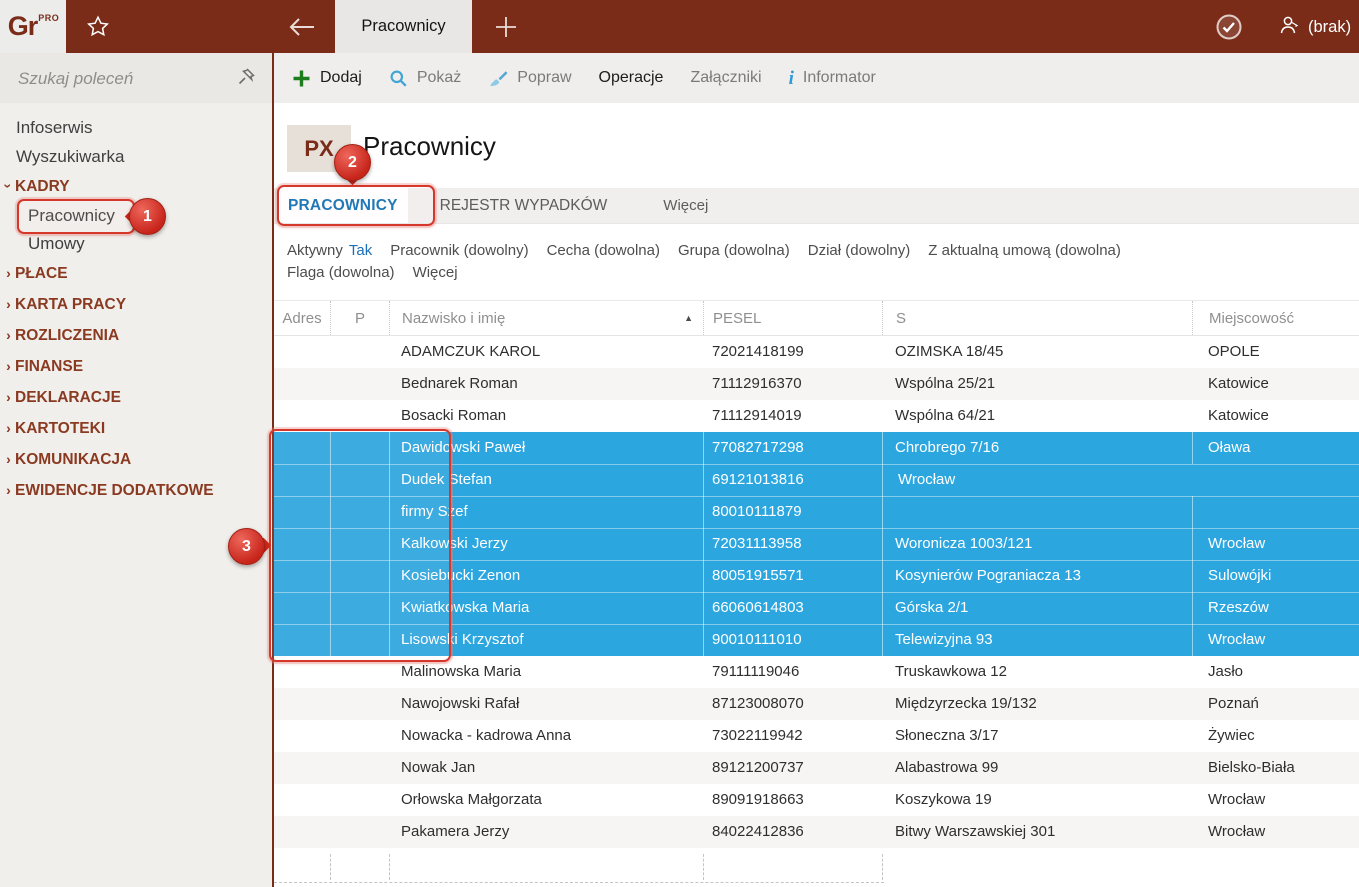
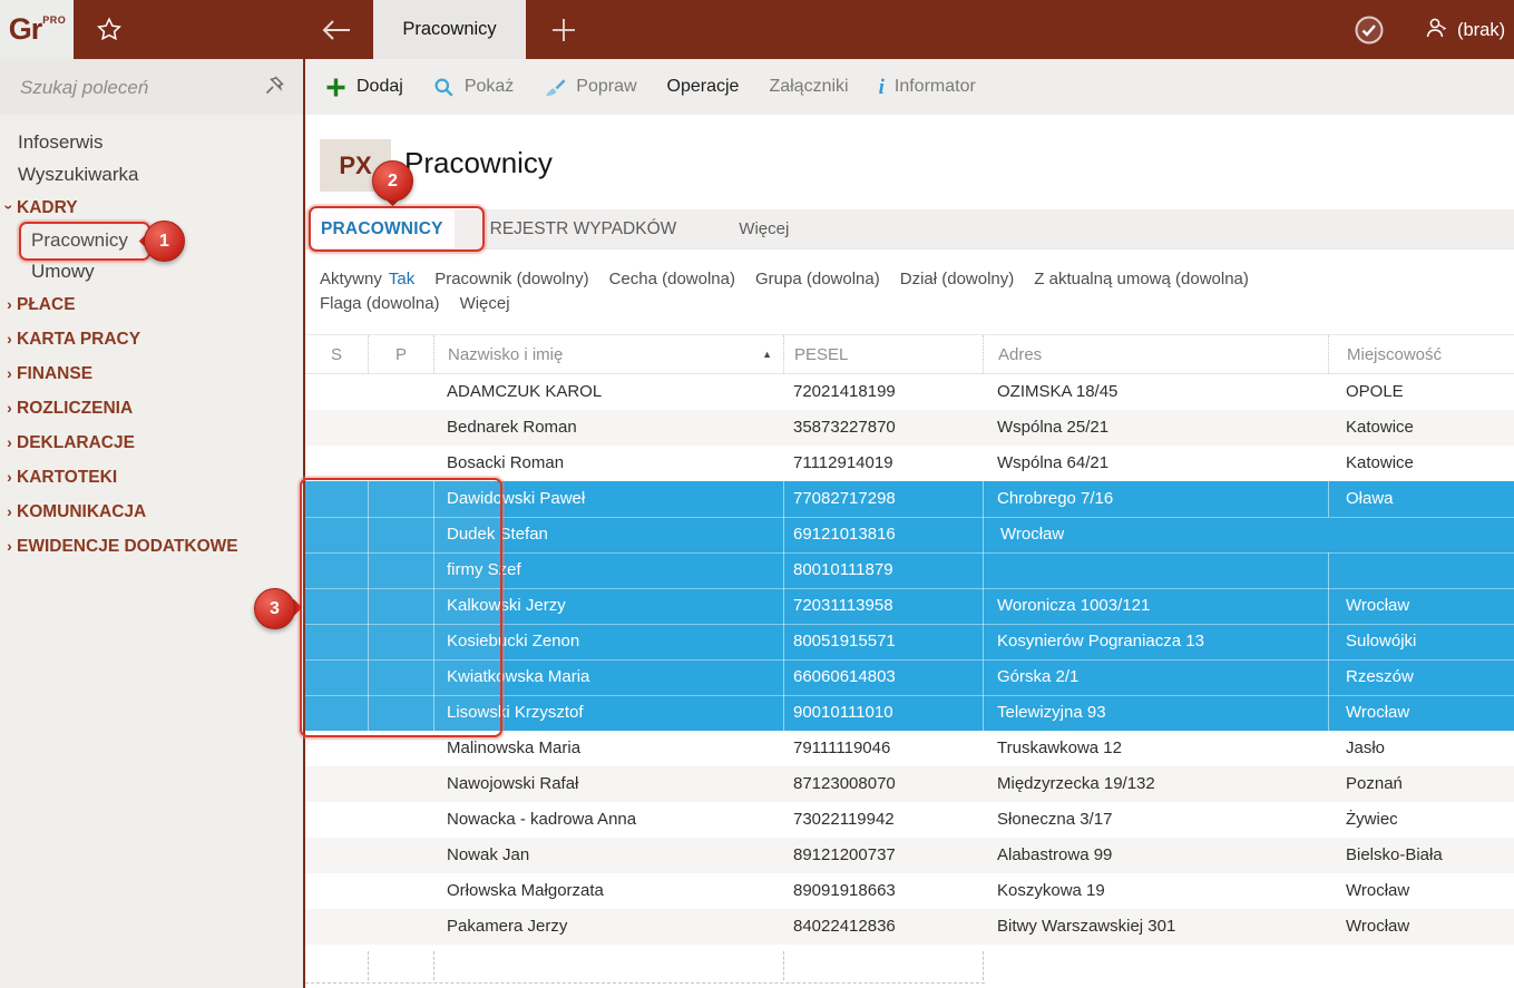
  Gr
  PRO
  Pracownicy
  (brak)
  Szukaj poleceń
  Infoserwis
  Wyszukiwarka
  KADRY
  Pracownicy
  Umowy
  ›
  PŁACE
  ›
  KARTA PRACY
  ›
- ROZLICZENIA
+ FINANSE
  ›
- FINANSE
+ ROZLICZENIA
  ›
  DEKLARACJE
  ›
  KARTOTEKI
  ›
  KOMUNIKACJA
  ›
  EWIDENCJE DODATKOWE
  Dodaj
  Pokaż
  Popraw
  Operacje
  Załączniki
  i
  Informator
  PX
  Pracownicy
  PRACOWNICY
  REJESTR WYPADKÓW
  Więcej
  Aktywny Tak
  Pracownik (dowolny)
  Cecha (dowolna)
  Grupa (dowolna)
  Dział (dowolny)
  Z aktualną umową (dowolna)
  Flaga (dowolna)
  Więcej
- Adres
+ S
  P
  Nazwisko i imię
  ▲
  PESEL
- S
+ Adres
  Miejscowość
  ADAMCZUK KAROL
  72021418199
  OZIMSKA 18/45
  OPOLE
  Bednarek Roman
- 71112916370
+ 35873227870
  Wspólna 25/21
  Katowice
  Bosacki Roman
  71112914019
  Wspólna 64/21
  Katowice
  Dawidowski Paweł
  77082717298
  Chrobrego 7/16
  Oława
  Dudek Stefan
  69121013816
  Wrocław
  firmy Szef
  80010111879
  Kalkowski Jerzy
  72031113958
  Woronicza 1003/121
  Wrocław
  Kosiebucki Zenon
  80051915571
  Kosynierów Pograniacza 13
  Sulowójki
  Kwiatkowska Maria
  66060614803
  Górska 2/1
  Rzeszów
  Lisowski Krzysztof
  90010111010
  Telewizyjna 93
  Wrocław
  Malinowska Maria
  79111119046
  Truskawkowa 12
  Jasło
  Nawojowski Rafał
  87123008070
  Międzyrzecka 19/132
  Poznań
  Nowacka - kadrowa Anna
  73022119942
  Słoneczna 3/17
  Żywiec
  Nowak Jan
  89121200737
  Alabastrowa 99
  Bielsko-Biała
  Orłowska Małgorzata
  89091918663
  Koszykowa 19
  Wrocław
  Pakamera Jerzy
  84022412836
  Bitwy Warszawskiej 301
  Wrocław
  1
  2
  3
